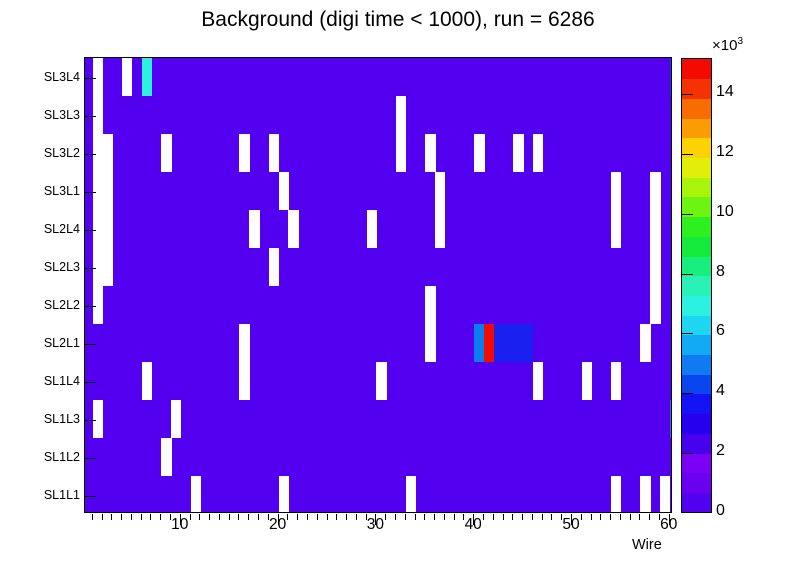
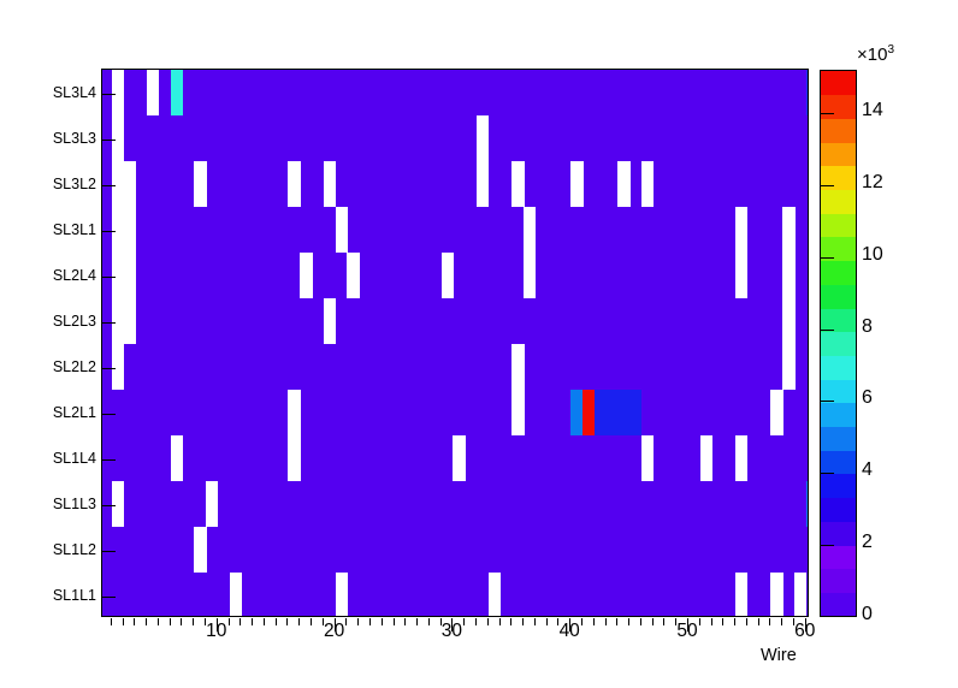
- Background (digi time < 1000), run = 6286
  SL3L4
  SL3L3
  SL3L2
  SL3L1
  SL2L4
  SL2L3
  SL2L2
  SL2L1
  SL1L4
  SL1L3
  SL1L2
  SL1L1
  10
  20
  30
  40
  50
  60
  Wire
  ×103
  0
  2
  4
  6
  8
  10
  12
  14
